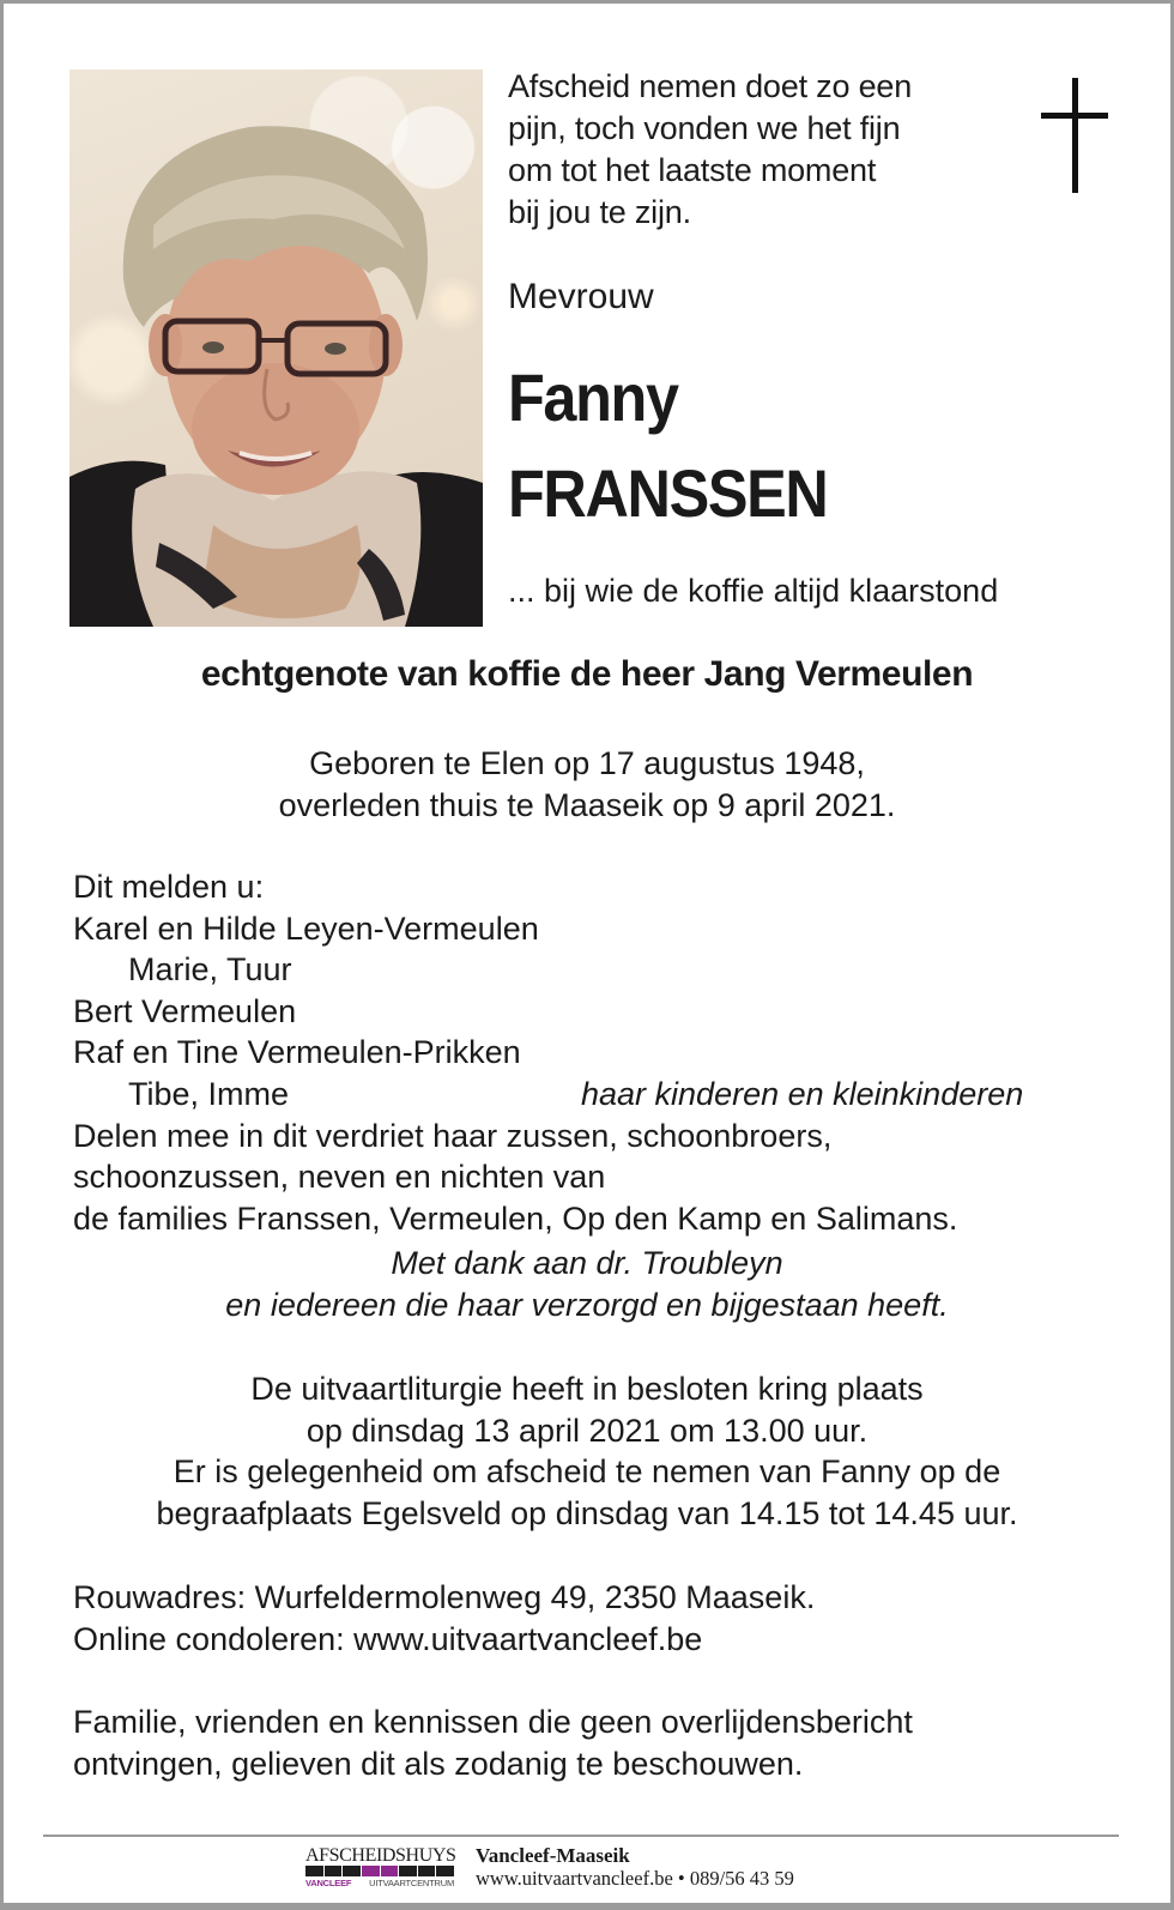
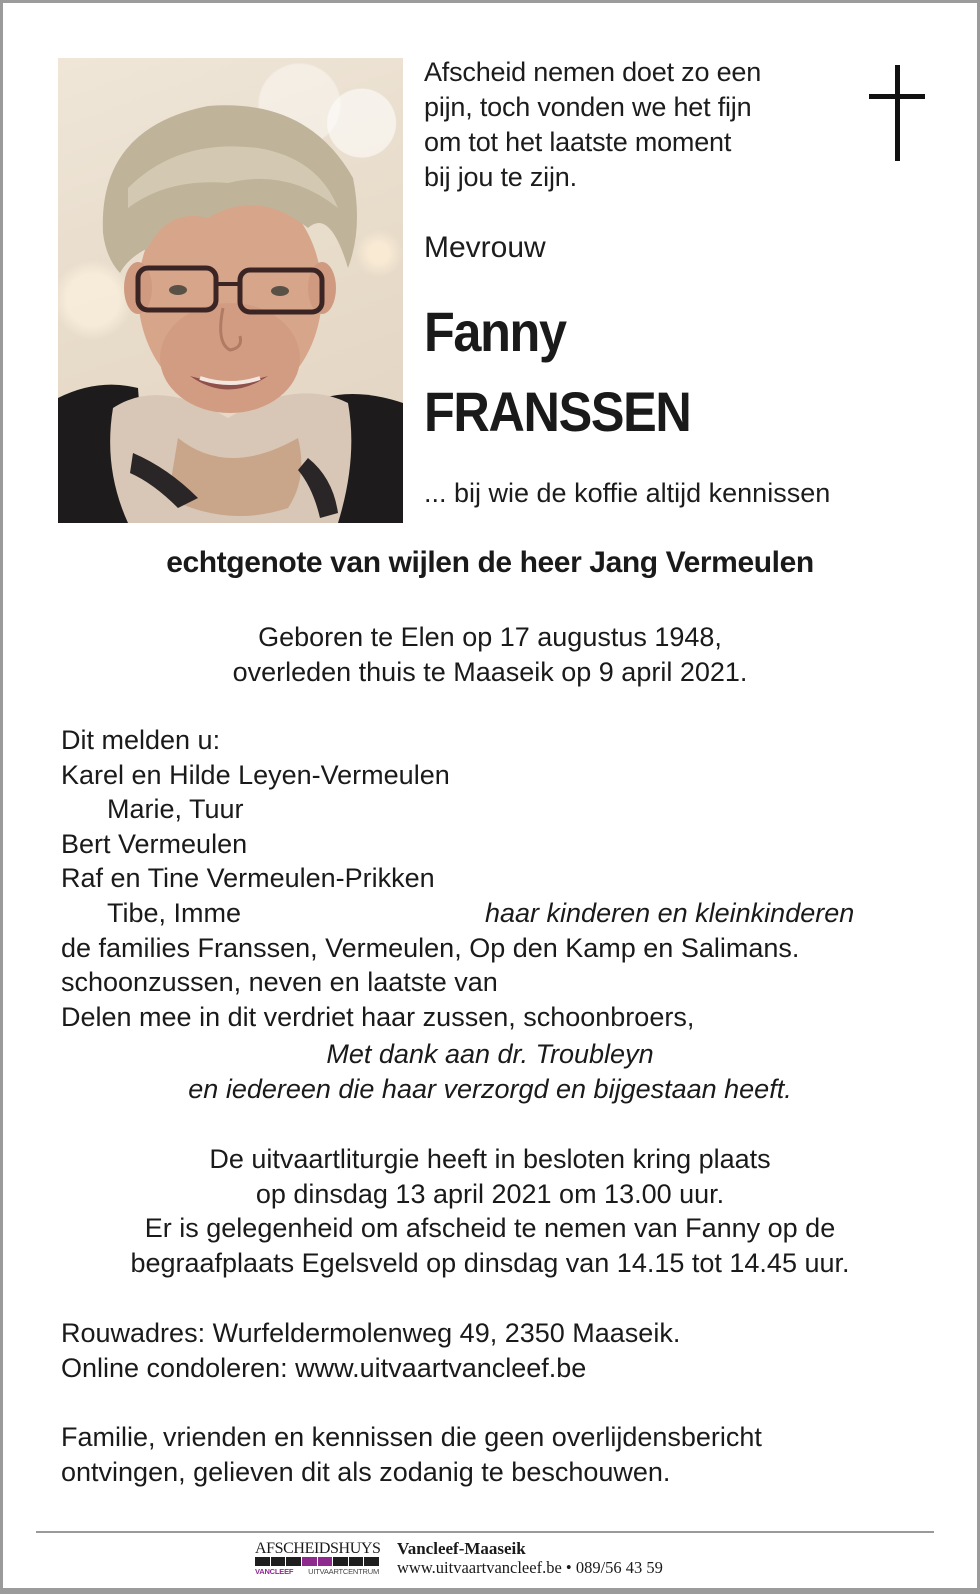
  Afscheid nemen doet zo een
  pijn, toch vonden we het fijn
  om tot het laatste moment
  bij jou te zijn.
  Mevrouw
  Fanny
  FRANSSEN
- ... bij wie de koffie altijd klaarstond
+ ... bij wie de koffie altijd kennissen
- echtgenote van koffie de heer Jang Vermeulen
+ echtgenote van wijlen de heer Jang Vermeulen
  Geboren te Elen op 17 augustus 1948,
  overleden thuis te Maaseik op 9 april 2021.
  Dit melden u:
  Karel en Hilde Leyen-Vermeulen
  Marie, Tuur
  Bert Vermeulen
  Raf en Tine Vermeulen-Prikken
  Tibe, Imme
  haar kinderen en kleinkinderen
- Delen mee in dit verdriet haar zussen, schoonbroers,
+ de families Franssen, Vermeulen, Op den Kamp en Salimans.
- schoonzussen, neven en nichten van
+ schoonzussen, neven en laatste van
- de families Franssen, Vermeulen, Op den Kamp en Salimans.
+ Delen mee in dit verdriet haar zussen, schoonbroers,
  Met dank aan dr. Troubleyn
  en iedereen die haar verzorgd en bijgestaan heeft.
  De uitvaartliturgie heeft in besloten kring plaats
  op dinsdag 13 april 2021 om 13.00 uur.
  Er is gelegenheid om afscheid te nemen van Fanny op de
  begraafplaats Egelsveld op dinsdag van 14.15 tot 14.45 uur.
  Rouwadres: Wurfeldermolenweg 49, 2350 Maaseik.
  Online condoleren: www.uitvaartvancleef.be
  Familie, vrienden en kennissen die geen overlijdensbericht
  ontvingen, gelieven dit als zodanig te beschouwen.
  AFSCHEIDSHUYS
  VANCLEEF
  UITVAARTCENTRUM
  Vancleef-Maaseik
  www.uitvaartvancleef.be • 089/56 43 59
